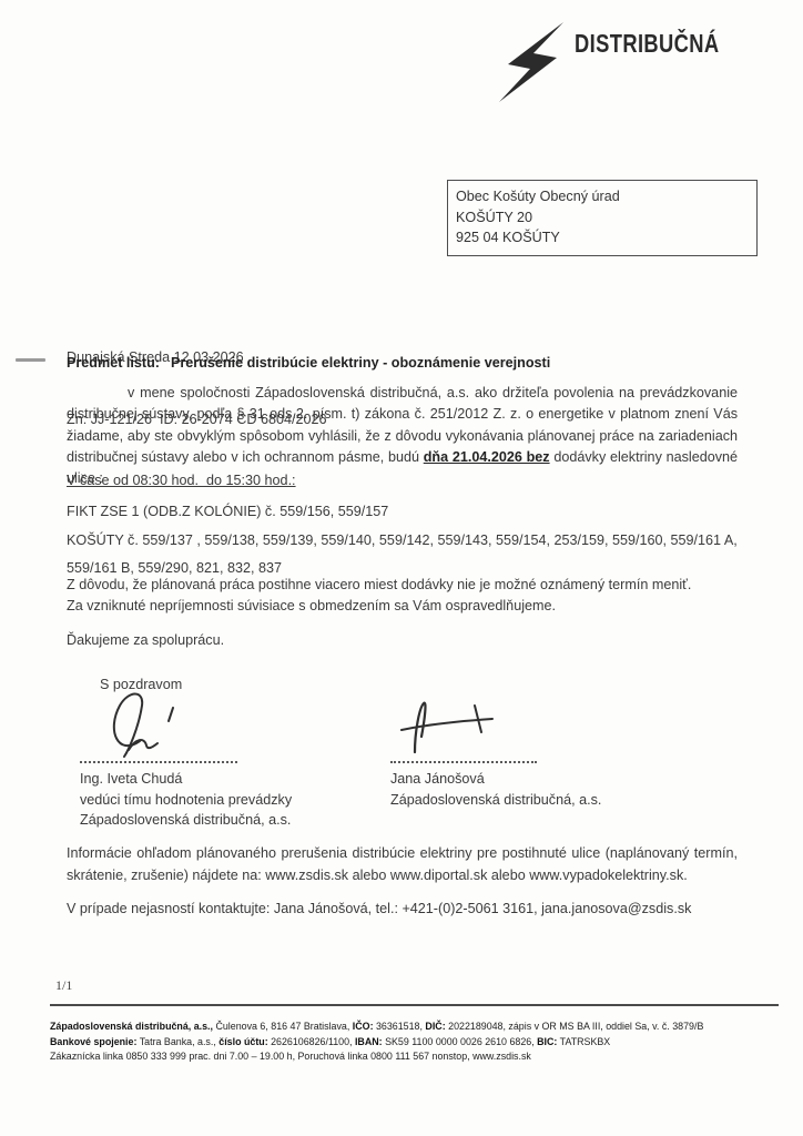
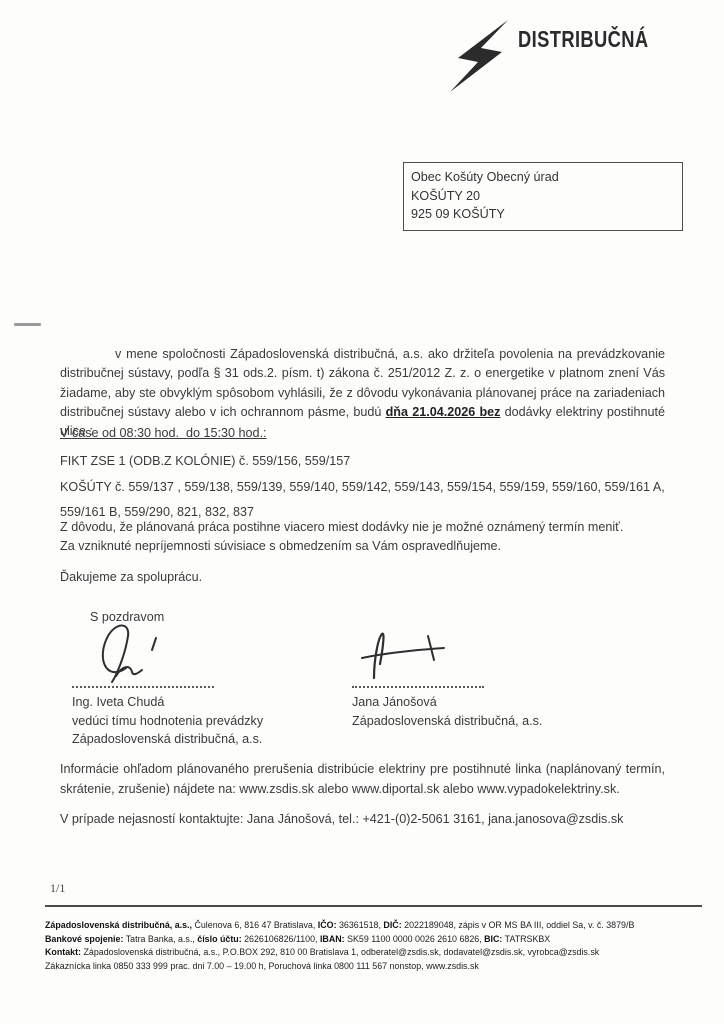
  DISTRIBUČNÁ
  Obec Košúty Obecný úrad
  KOŠÚTY 20
- 925 04 KOŠÚTY
+ 925 09 KOŠÚTY
- Dunajská Streda 12.03.2026
- Zn: JJ-121/26 ID: 26-2074 CD 6804/2026
- Predmet listu: Prerušenie distribúcie elektriny - oboznámenie verejnosti
- v mene spoločnosti Západoslovenská distribučná, a.s. ako držiteľa povolenia na prevádzkovanie distribučnej sústavy, podľa § 31 ods.2. písm. t) zákona č. 251/2012 Z. z. o energetike v platnom znení Vás žiadame, aby ste obvyklým spôsobom vyhlásili, že z dôvodu vykonávania plánovanej práce na zariadeniach distribučnej sústavy alebo v ich ochrannom pásme, budú dňa 21.04.2026 bez dodávky elektriny nasledovné ulice :
+ v mene spoločnosti Západoslovenská distribučná, a.s. ako držiteľa povolenia na prevádzkovanie distribučnej sústavy, podľa § 31 ods.2. písm. t) zákona č. 251/2012 Z. z. o energetike v platnom znení Vás žiadame, aby ste obvyklým spôsobom vyhlásili, že z dôvodu vykonávania plánovanej práce na zariadeniach distribučnej sústavy alebo v ich ochrannom pásme, budú dňa 21.04.2026 bez dodávky elektriny postihnuté ulice :
  V čase od 08:30 hod. do 15:30 hod.:
  FIKT ZSE 1 (ODB.Z KOLÓNIE) č. 559/156, 559/157
- KOŠÚTY č. 559/137 , 559/138, 559/139, 559/140, 559/142, 559/143, 559/154, 253/159, 559/160, 559/161 A, 559/161 B, 559/290, 821, 832, 837
+ KOŠÚTY č. 559/137 , 559/138, 559/139, 559/140, 559/142, 559/143, 559/154, 559/159, 559/160, 559/161 A, 559/161 B, 559/290, 821, 832, 837
  Z dôvodu, že plánovaná práca postihne viacero miest dodávky nie je možné oznámený termín meniť.
  Za vzniknuté nepríjemnosti súvisiace s obmedzením sa Vám ospravedlňujeme.
  Ďakujeme za spoluprácu.
  S pozdravom
  Ing. Iveta Chudá
  vedúci tímu hodnotenia prevádzky
  Západoslovenská distribučná, a.s.
  Jana Jánošová
  Západoslovenská distribučná, a.s.
- Informácie ohľadom plánovaného prerušenia distribúcie elektriny pre postihnuté ulice (naplánovaný termín, skrátenie, zrušenie) nájdete na: www.zsdis.sk alebo www.diportal.sk alebo www.vypadokelektriny.sk.
+ Informácie ohľadom plánovaného prerušenia distribúcie elektriny pre postihnuté linka (naplánovaný termín, skrátenie, zrušenie) nájdete na: www.zsdis.sk alebo www.diportal.sk alebo www.vypadokelektriny.sk.
  V prípade nejasností kontaktujte: Jana Jánošová, tel.: +421-(0)2-5061 3161, jana.janosova@zsdis.sk
  1/1
  Západoslovenská distribučná, a.s., Čulenova 6, 816 47 Bratislava, IČO: 36361518, DIČ: 2022189048, zápis v OR MS BA III, oddiel Sa, v. č. 3879/B
  Bankové spojenie: Tatra Banka, a.s., číslo účtu: 2626106826/1100, IBAN: SK59 1100 0000 0026 2610 6826, BIC: TATRSKBX
+ Kontakt: Západoslovenská distribučná, a.s., P.O.BOX 292, 810 00 Bratislava 1, odberatel@zsdis.sk, dodavatel@zsdis.sk, vyrobca@zsdis.sk
  Zákaznícka linka 0850 333 999 prac. dni 7.00 – 19.00 h, Poruchová linka 0800 111 567 nonstop, www.zsdis.sk
